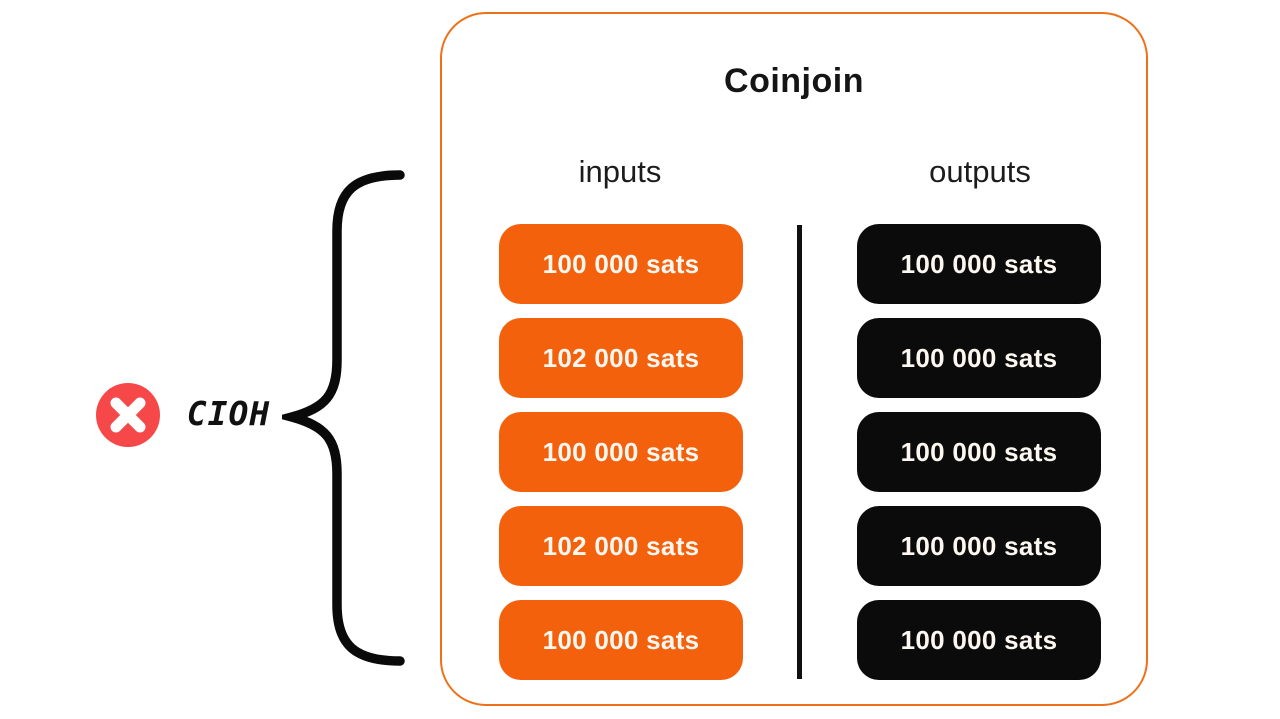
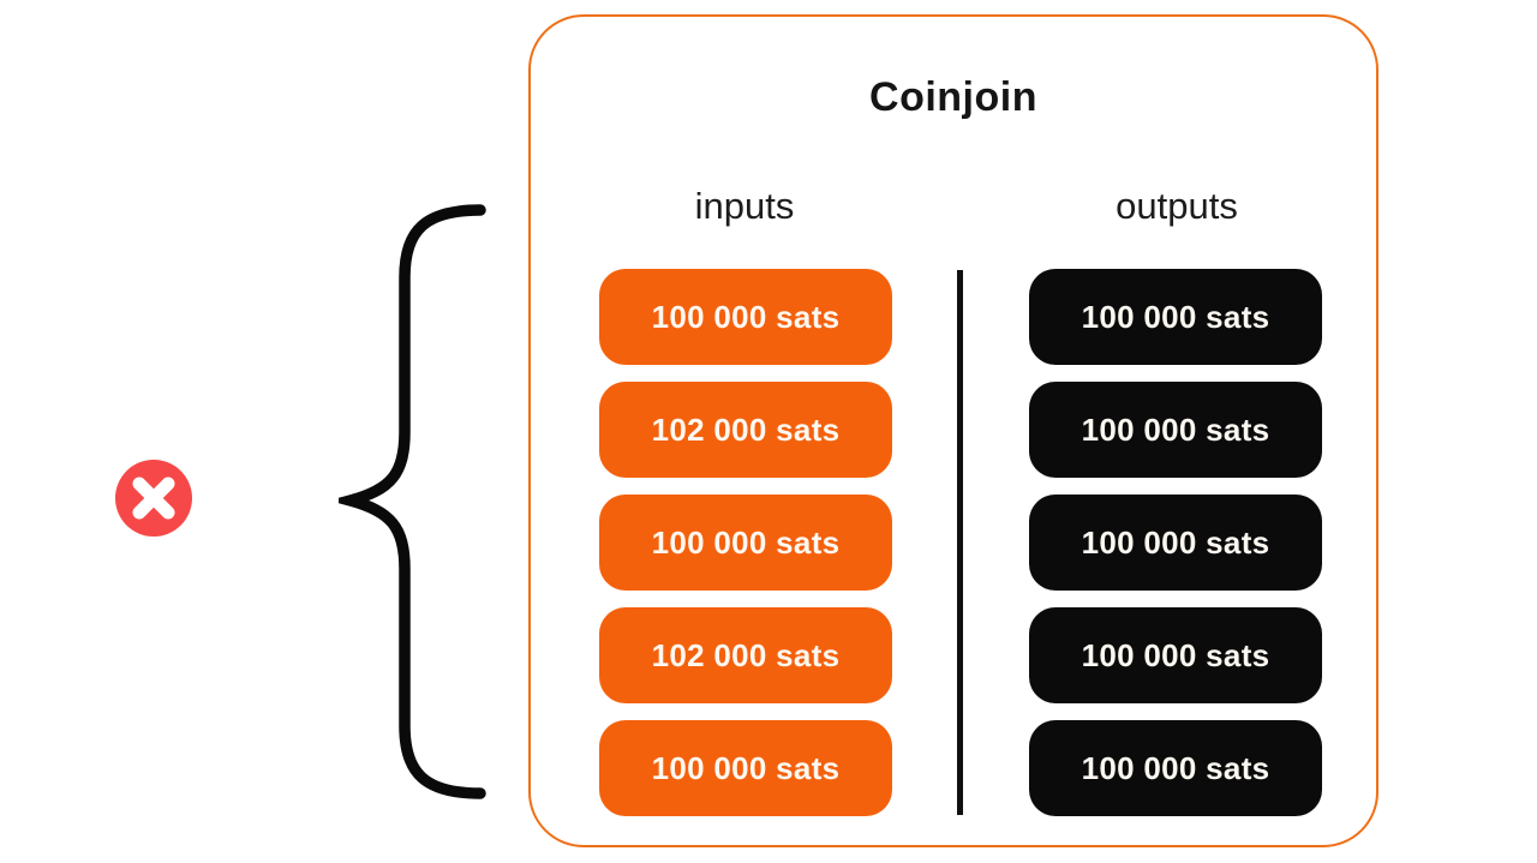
- CIOH
  Coinjoin
  inputs
  outputs
  100 000 sats
  102 000 sats
  100 000 sats
  102 000 sats
  100 000 sats
  100 000 sats
  100 000 sats
  100 000 sats
  100 000 sats
  100 000 sats
